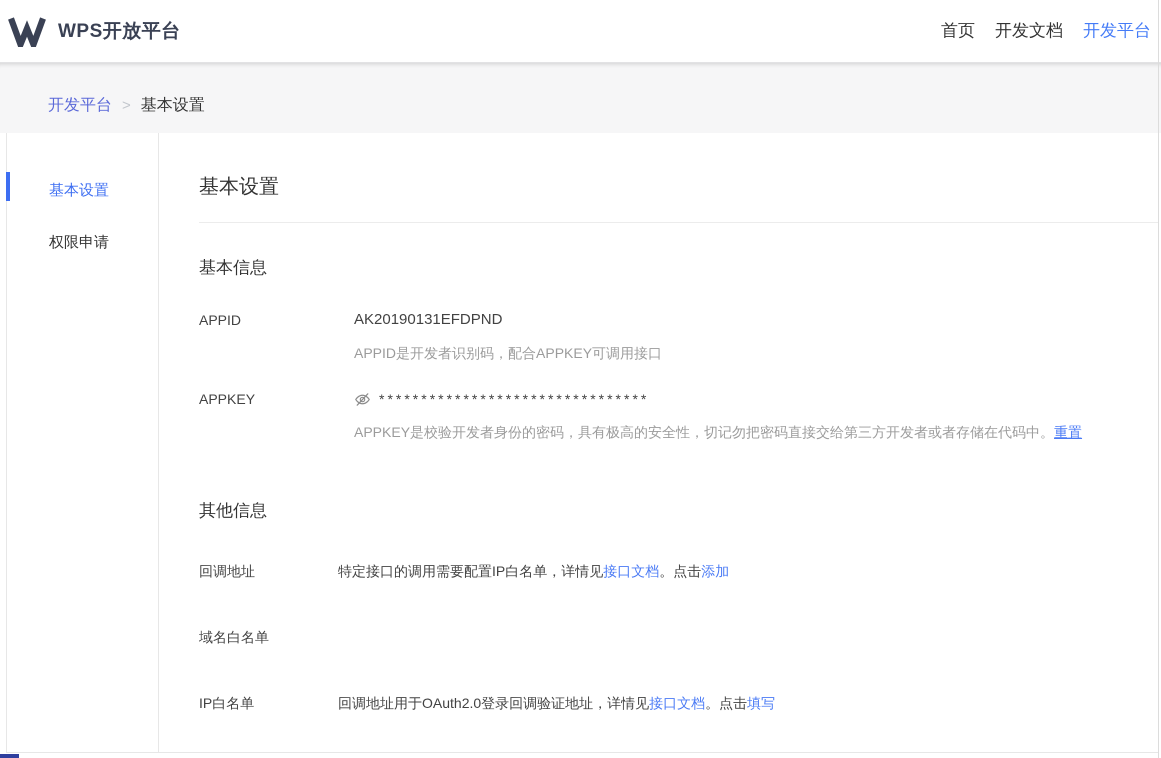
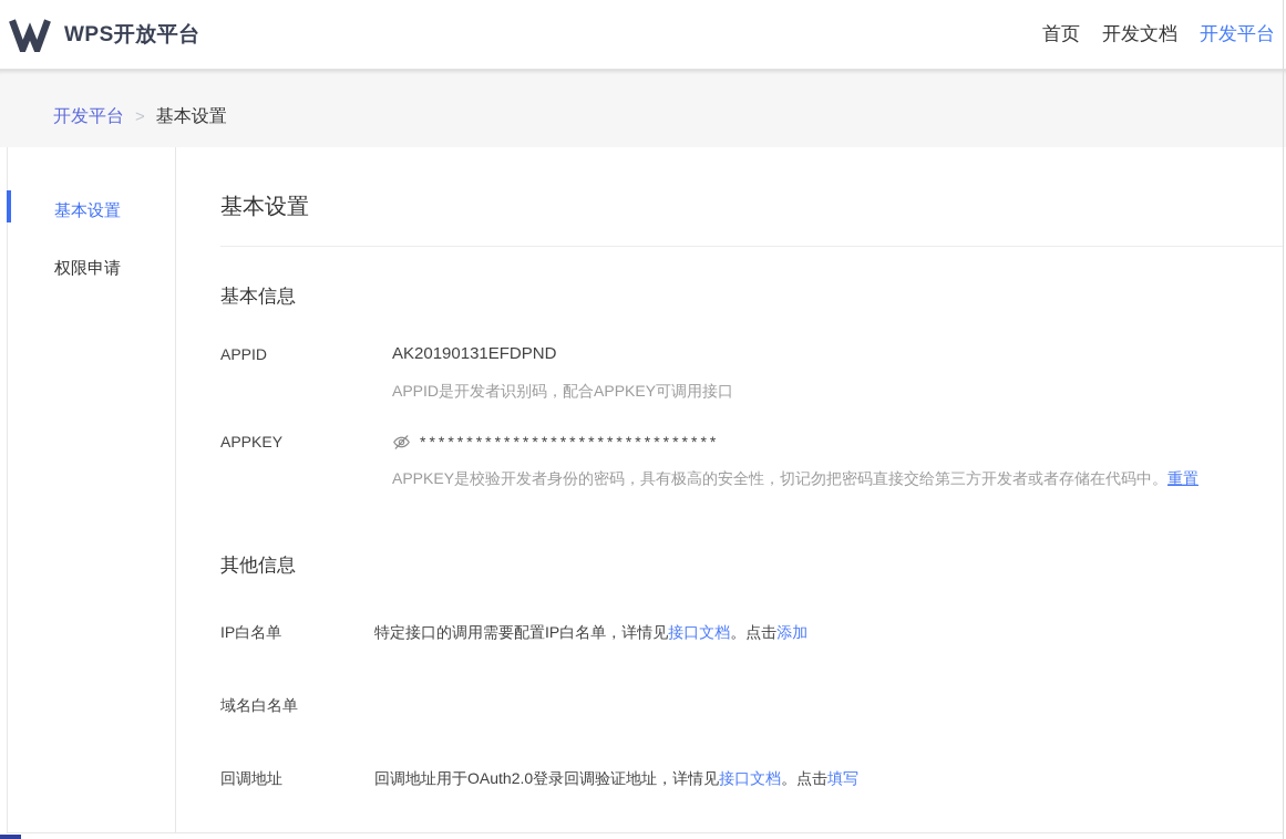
  WPS开放平台
  首页
  开发文档
  开发平台
  开发平台
  >
  基本设置
  基本设置
  权限申请
  基本设置
  基本信息
  APPID
  AK20190131EFDPND
  APPID是开发者识别码，配合APPKEY可调用接口
  APPKEY
  ********************************
  APPKEY是校验开发者身份的密码，具有极高的安全性，切记勿把密码直接交给第三方开发者或者存储在代码中。重置
  其他信息
- 回调地址
+ IP白名单
  特定接口的调用需要配置IP白名单，详情见接口文档。点击添加
  域名白名单
- IP白名单
+ 回调地址
  回调地址用于OAuth2.0登录回调验证地址，详情见接口文档。点击填写
